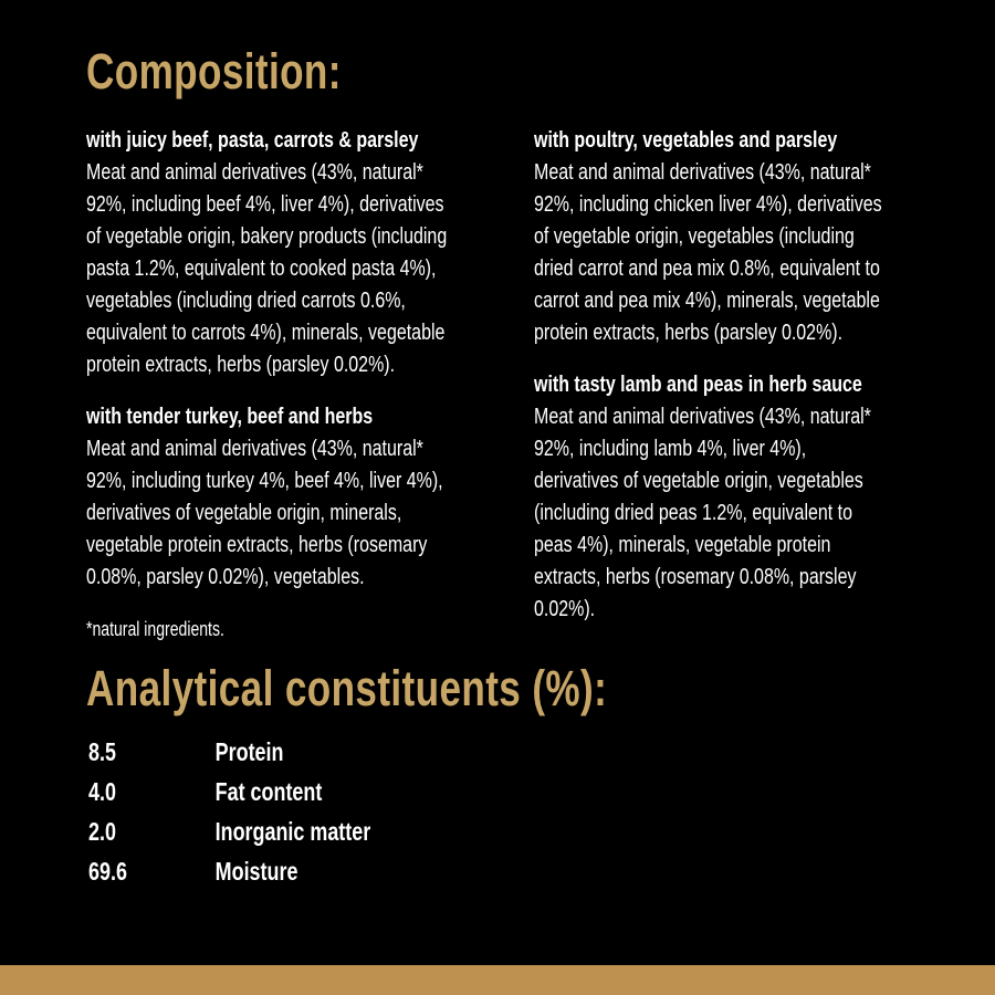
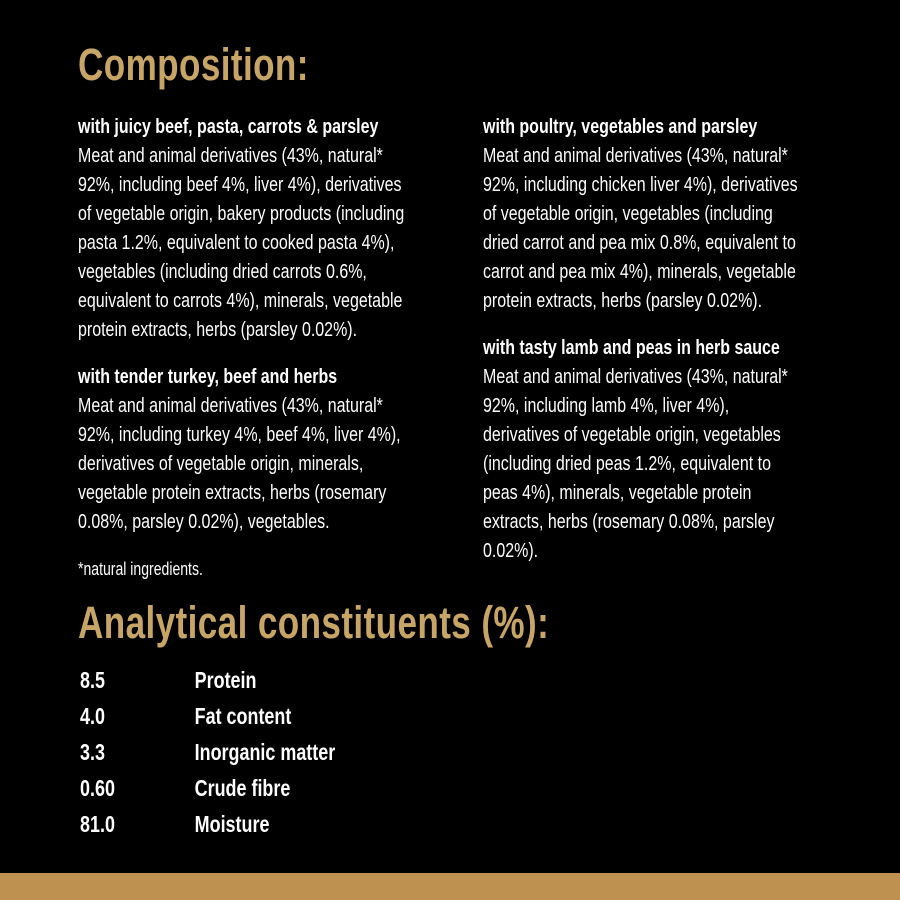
  Composition:
  with juicy beef, pasta, carrots & parsley
  Meat and animal derivatives (43%, natural*
  92%, including beef 4%, liver 4%), derivatives
  of vegetable origin, bakery products (including
  pasta 1.2%, equivalent to cooked pasta 4%),
  vegetables (including dried carrots 0.6%,
  equivalent to carrots 4%), minerals, vegetable
  protein extracts, herbs (parsley 0.02%).
  with tender turkey, beef and herbs
  Meat and animal derivatives (43%, natural*
  92%, including turkey 4%, beef 4%, liver 4%),
  derivatives of vegetable origin, minerals,
  vegetable protein extracts, herbs (rosemary
  0.08%, parsley 0.02%), vegetables.
  *natural ingredients.
  with poultry, vegetables and parsley
  Meat and animal derivatives (43%, natural*
  92%, including chicken liver 4%), derivatives
  of vegetable origin, vegetables (including
  dried carrot and pea mix 0.8%, equivalent to
  carrot and pea mix 4%), minerals, vegetable
  protein extracts, herbs (parsley 0.02%).
  with tasty lamb and peas in herb sauce
  Meat and animal derivatives (43%, natural*
  92%, including lamb 4%, liver 4%),
  derivatives of vegetable origin, vegetables
  (including dried peas 1.2%, equivalent to
  peas 4%), minerals, vegetable protein
  extracts, herbs (rosemary 0.08%, parsley
  0.02%).
  Analytical constituents (%):
  8.5
  Protein
  4.0
  Fat content
- 2.0
+ 3.3
  Inorganic matter
+ 0.60
+ Crude fibre
- 69.6
+ 81.0
  Moisture
